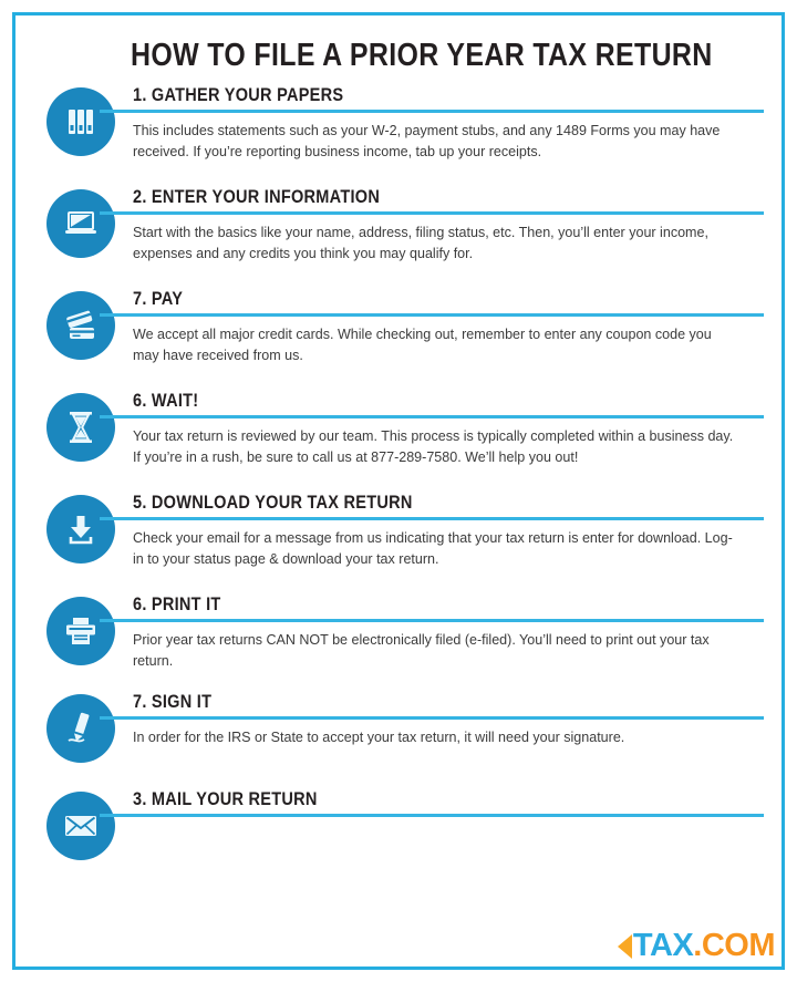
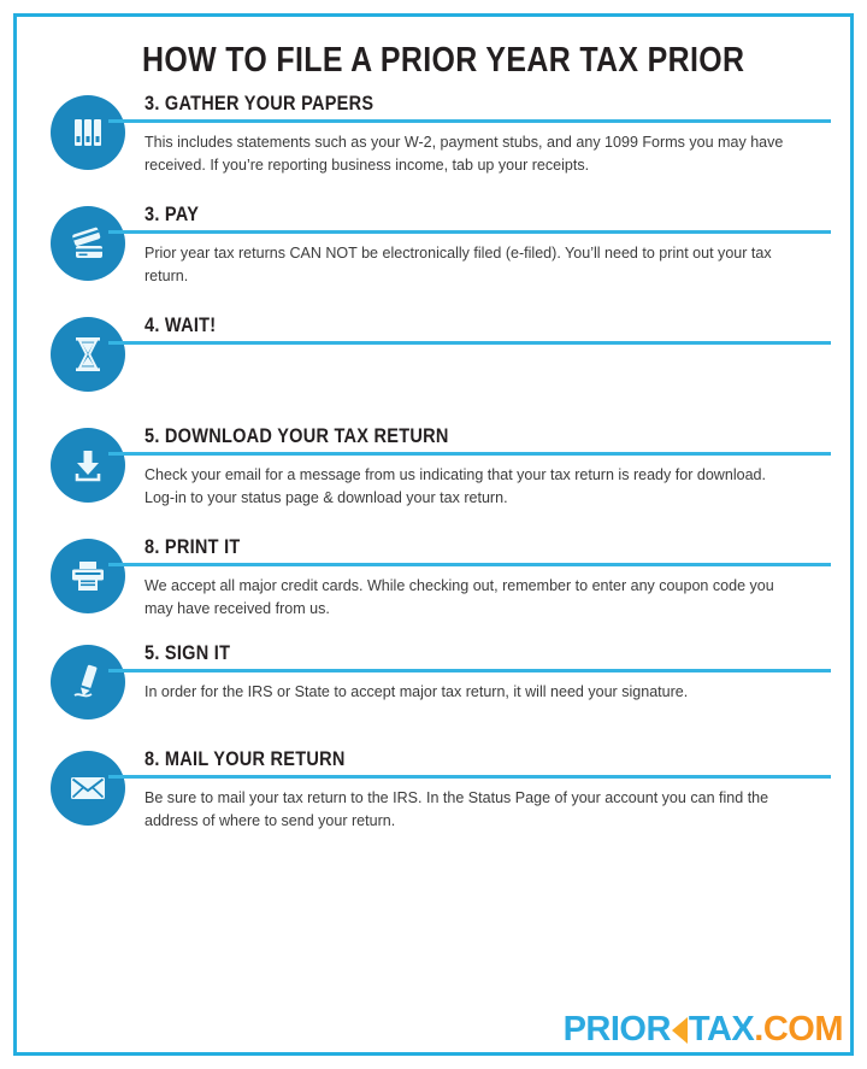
- HOW TO FILE A PRIOR YEAR TAX RETURN
+ HOW TO FILE A PRIOR YEAR TAX PRIOR
- 1. GATHER YOUR PAPERS
+ 3. GATHER YOUR PAPERS
- This includes statements such as your W-2, payment stubs, and any 1489 Forms you may have received. If you’re reporting business income, tab up your receipts.
+ This includes statements such as your W-2, payment stubs, and any 1099 Forms you may have received. If you’re reporting business income, tab up your receipts.
- 2. ENTER YOUR INFORMATION
- Start with the basics like your name, address, filing status, etc. Then, you’ll enter your income, expenses and any credits you think you may qualify for.
- 7. PAY
+ 3. PAY
- We accept all major credit cards. While checking out, remember to enter any coupon code you may have received from us.
+ Prior year tax returns CAN NOT be electronically filed (e-filed). You’ll need to print out your tax return.
- 6. WAIT!
+ 4. WAIT!
- Your tax return is reviewed by our team. This process is typically completed within a business day. If you’re in a rush, be sure to call us at 877-289-7580. We’ll help you out!
  5. DOWNLOAD YOUR TAX RETURN
- Check your email for a message from us indicating that your tax return is enter for download. Log-in to your status page & download your tax return.
+ Check your email for a message from us indicating that your tax return is ready for download. Log-in to your status page & download your tax return.
- 6. PRINT IT
+ 8. PRINT IT
- Prior year tax returns CAN NOT be electronically filed (e-filed). You’ll need to print out your tax return.
+ We accept all major credit cards. While checking out, remember to enter any coupon code you may have received from us.
- 7. SIGN IT
+ 5. SIGN IT
- In order for the IRS or State to accept your tax return, it will need your signature.
+ In order for the IRS or State to accept major tax return, it will need your signature.
- 3. MAIL YOUR RETURN
+ 8. MAIL YOUR RETURN
+ Be sure to mail your tax return to the IRS. In the Status Page of your account you can find the address of where to send your return.
+ PRIOR
  TAX
  .COM
